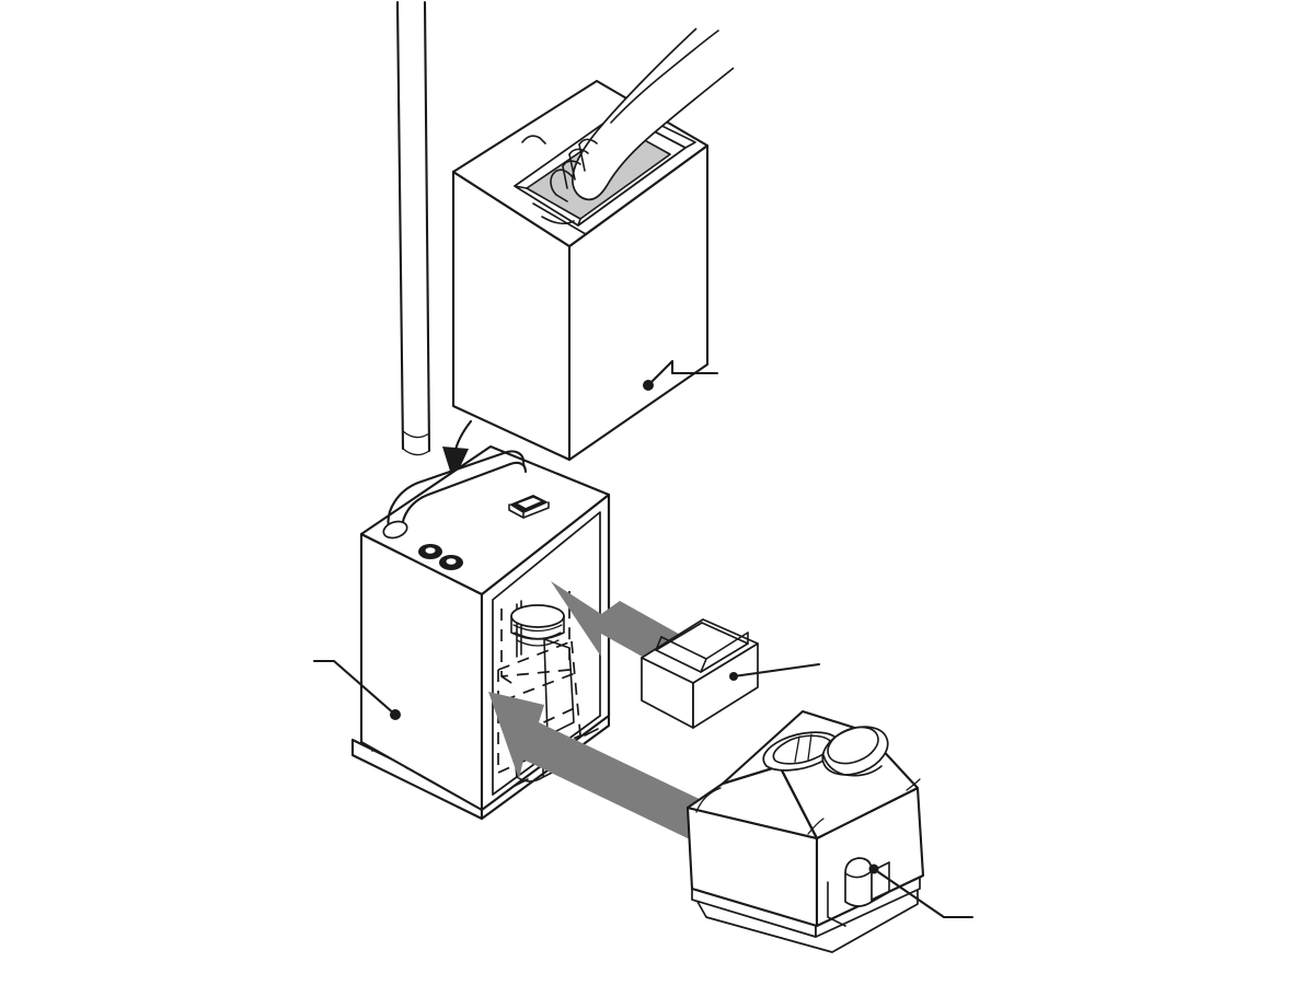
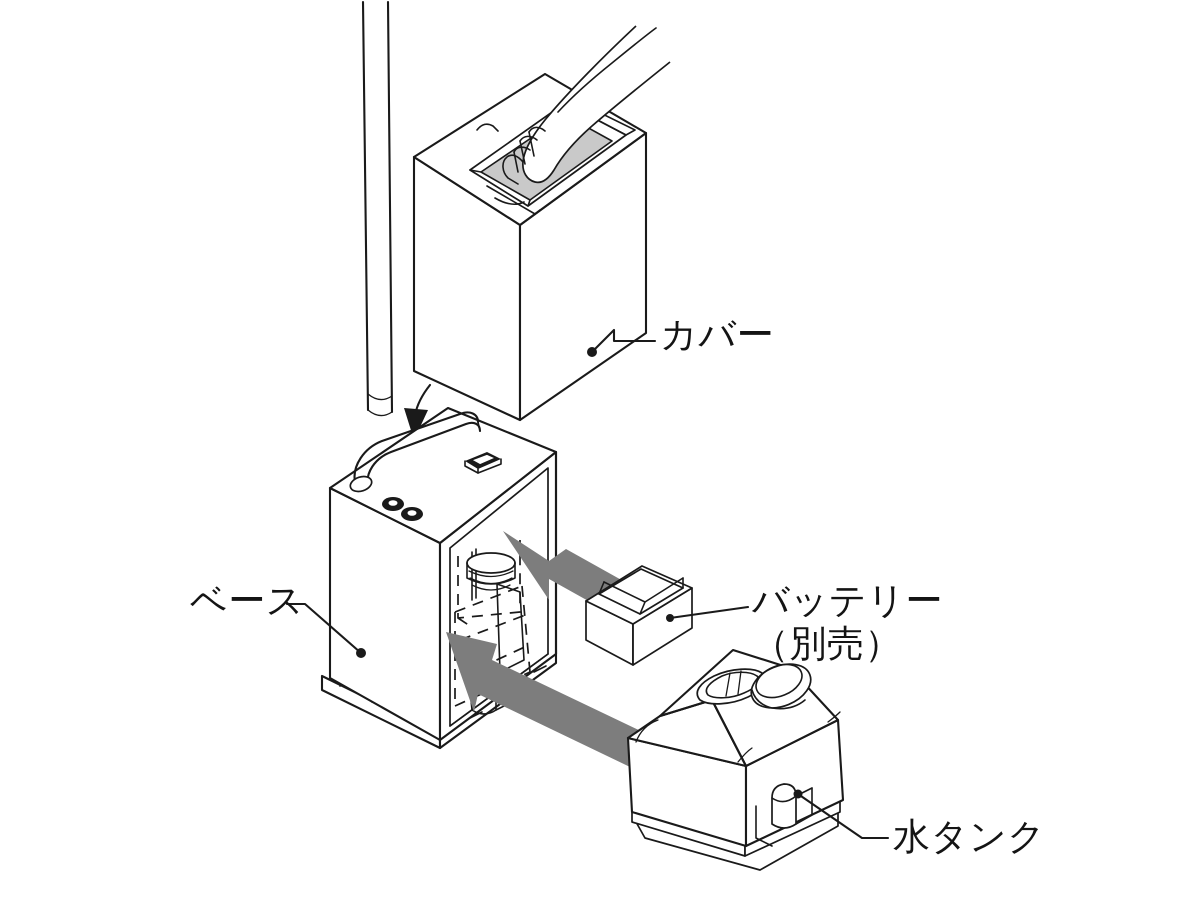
+ カバー
+ ベース
+ バッテリー
+ （別売）
+ 水タンク
